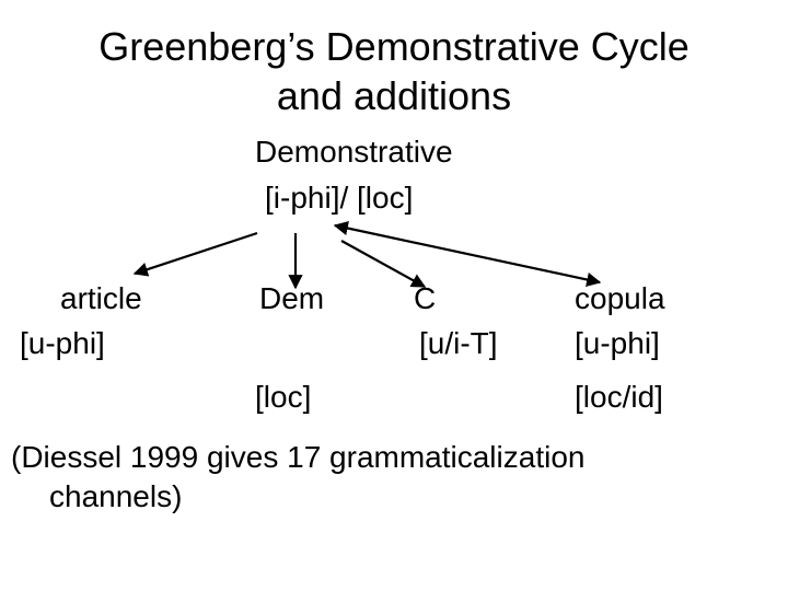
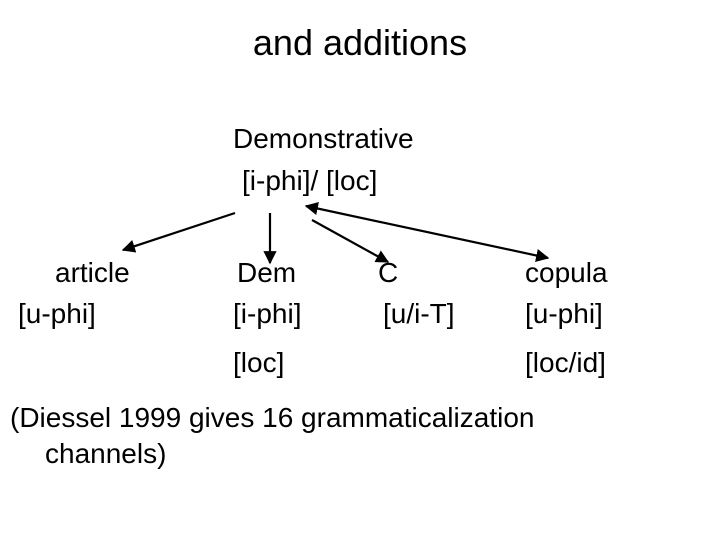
- Greenberg’s Demonstrative Cycle
  and additions
  Demonstrative
  [i-phi]/ [loc]
  article
  Dem
  C
  copula
  [u-phi]
+ [i-phi]
  [u/i-T]
  [u-phi]
  [loc]
  [loc/id]
- (Diessel 1999 gives 17 grammaticalization
+ (Diessel 1999 gives 16 grammaticalization
  channels)
